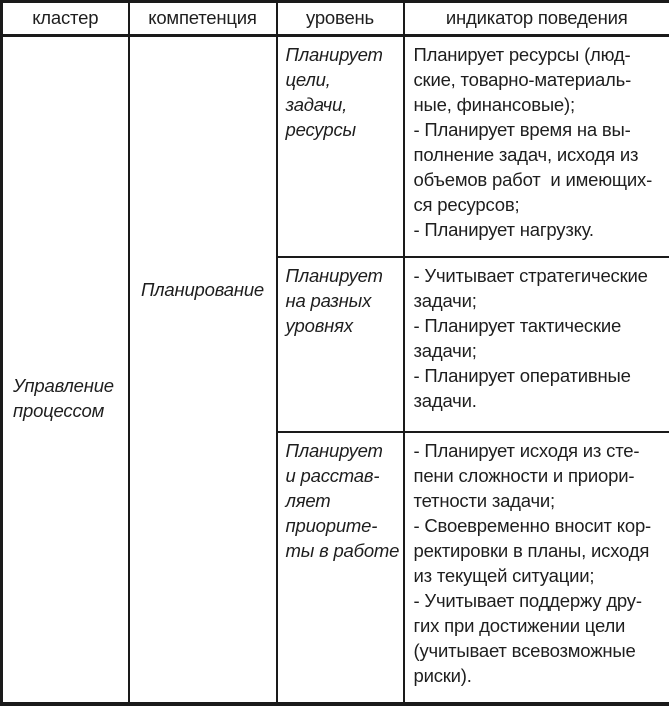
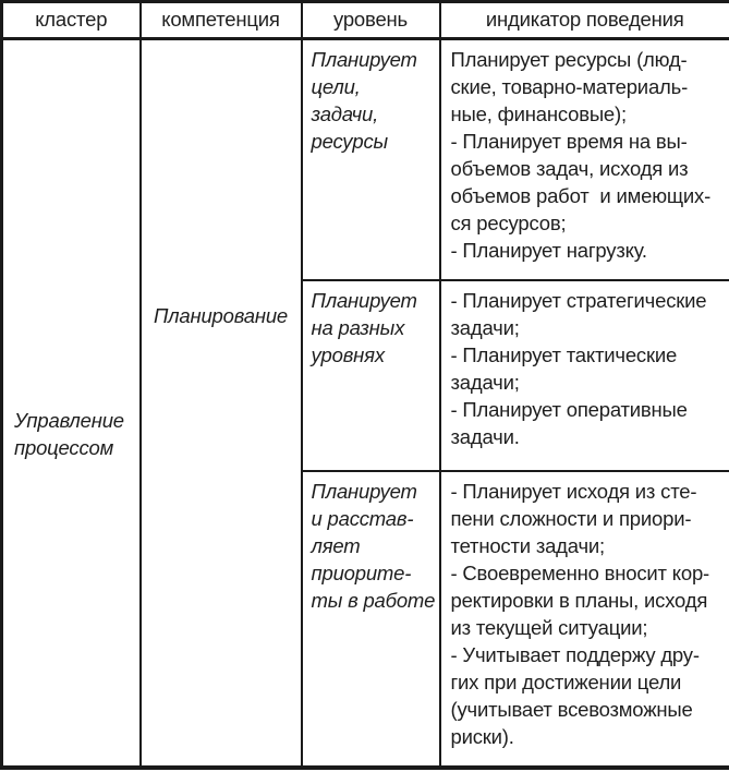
  кластер	компетенция	уровень	индикатор поведения
- Управление процессом	Планирование	Планирует цели, задачи, ресурсы	Планирует ресурсы (люд- ские, товарно-материаль- ные, финансовые); - Планирует время на вы- полнение задач, исходя из объемов работ и имеющих- ся ресурсов; - Планирует нагрузку.
+ Управление процессом	Планирование	Планирует цели, задачи, ресурсы	Планирует ресурсы (люд- ские, товарно-материаль- ные, финансовые); - Планирует время на вы- объемов задач, исходя из объемов работ и имеющих- ся ресурсов; - Планирует нагрузку.
- Планирует на разных уровнях	- Учитывает стратегические задачи; - Планирует тактические задачи; - Планирует оперативные задачи.
+ Планирует на разных уровнях	- Планирует стратегические задачи; - Планирует тактические задачи; - Планирует оперативные задачи.
  Планирует и расстав- ляет приорите- ты в работе	- Планирует исходя из сте- пени сложности и приори- тетности задачи; - Своевременно вносит кор- ректировки в планы, исходя из текущей ситуации; - Учитывает поддержу дру- гих при достижении цели (учитывает всевозможные риски).
